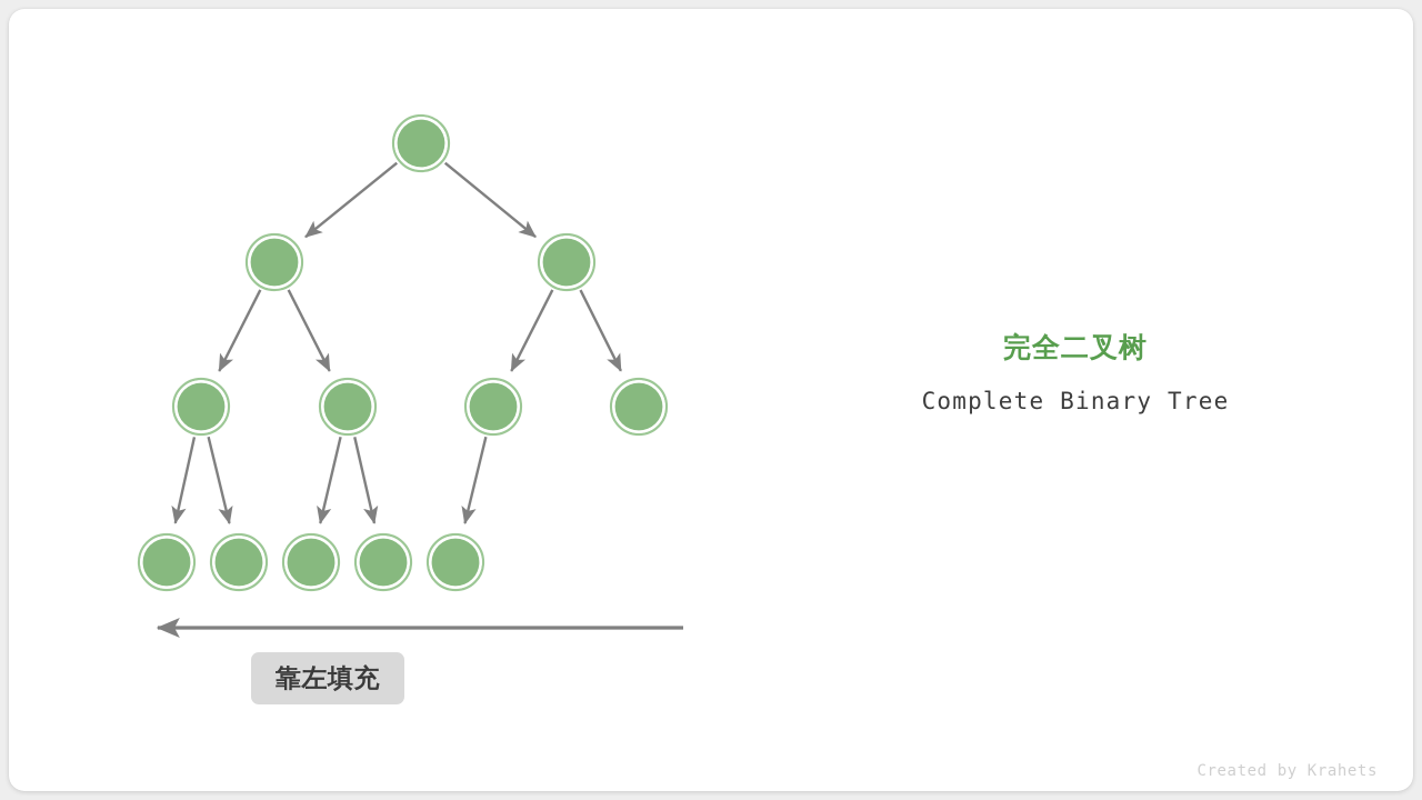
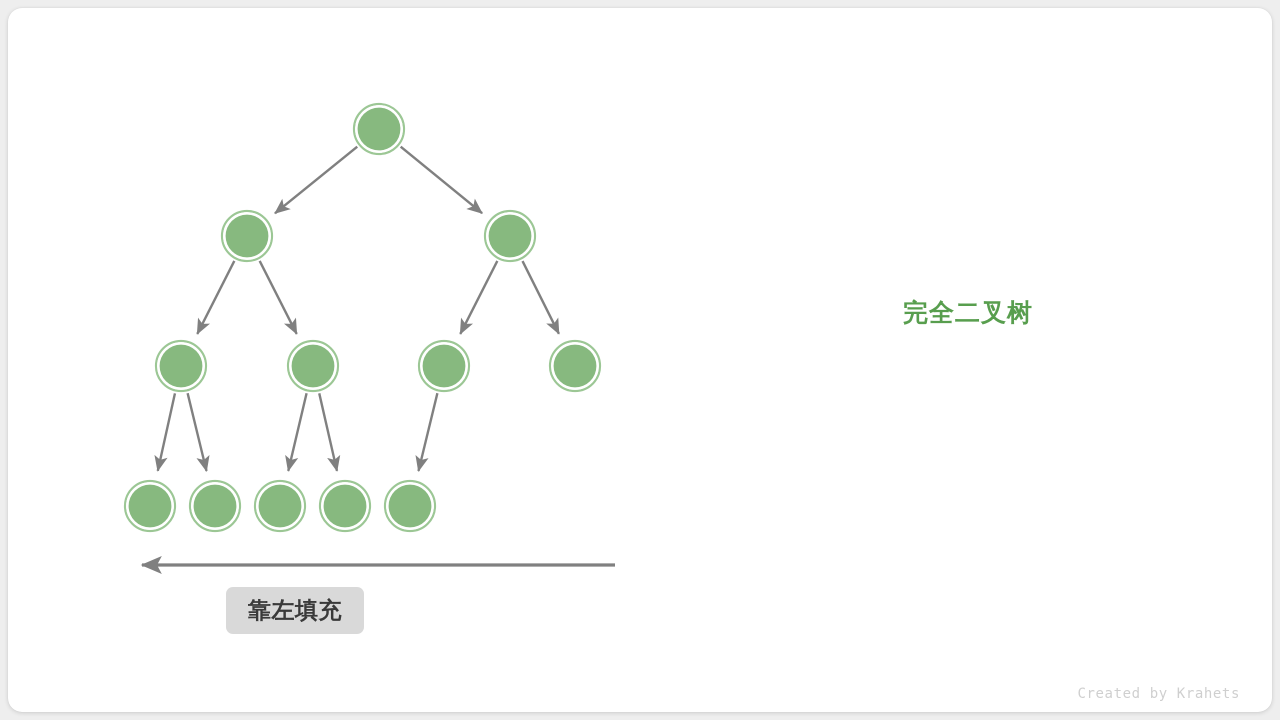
  完全二叉树
- Complete Binary Tree
  靠左填充
  Created by Krahets
